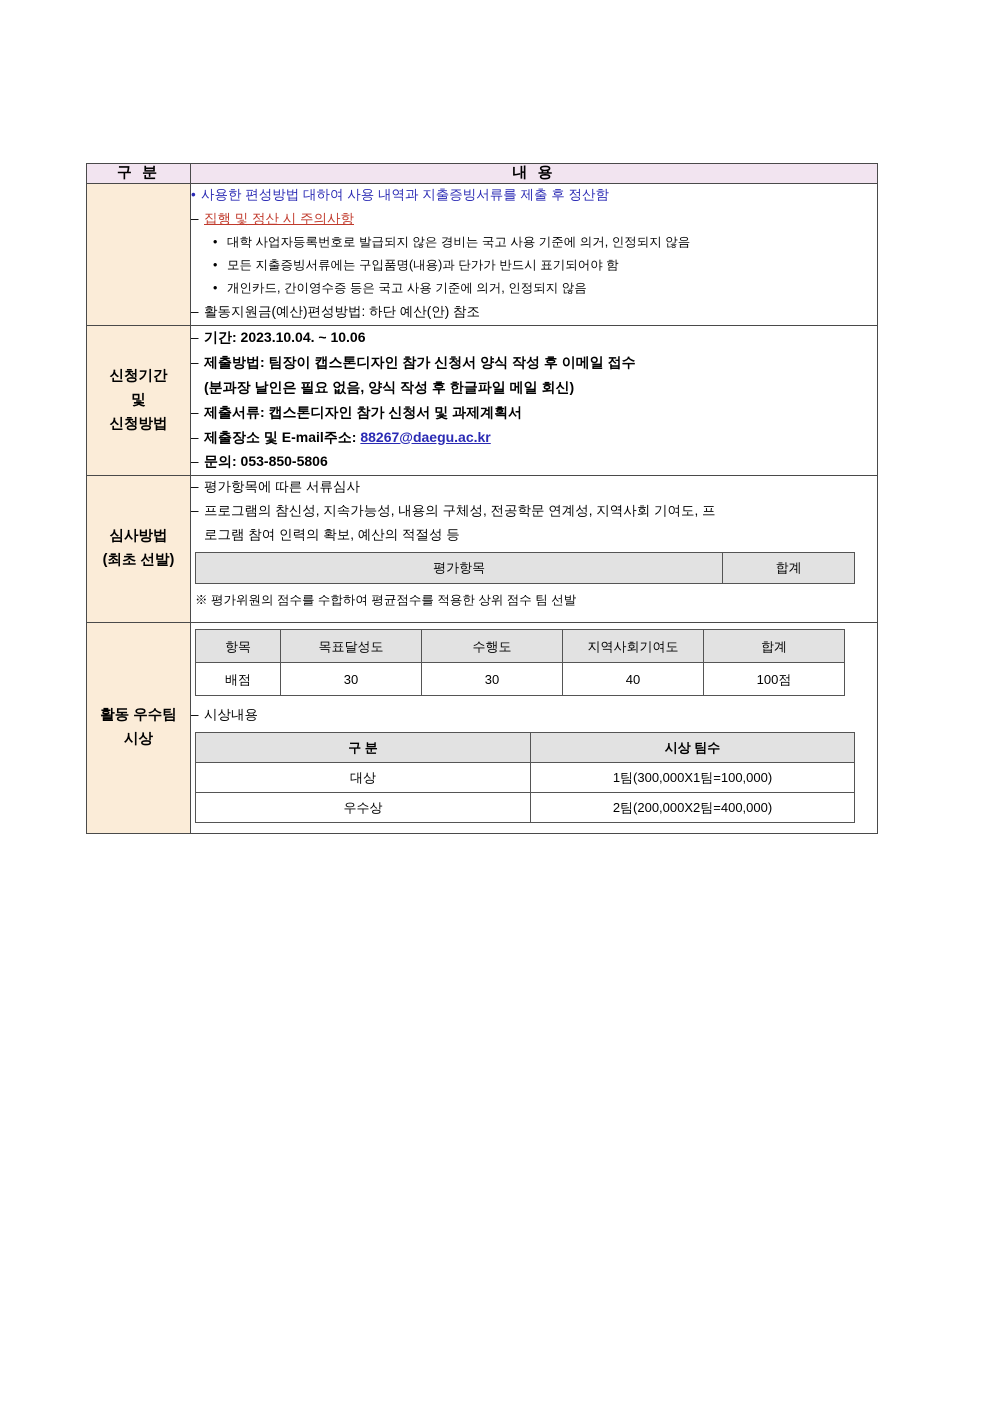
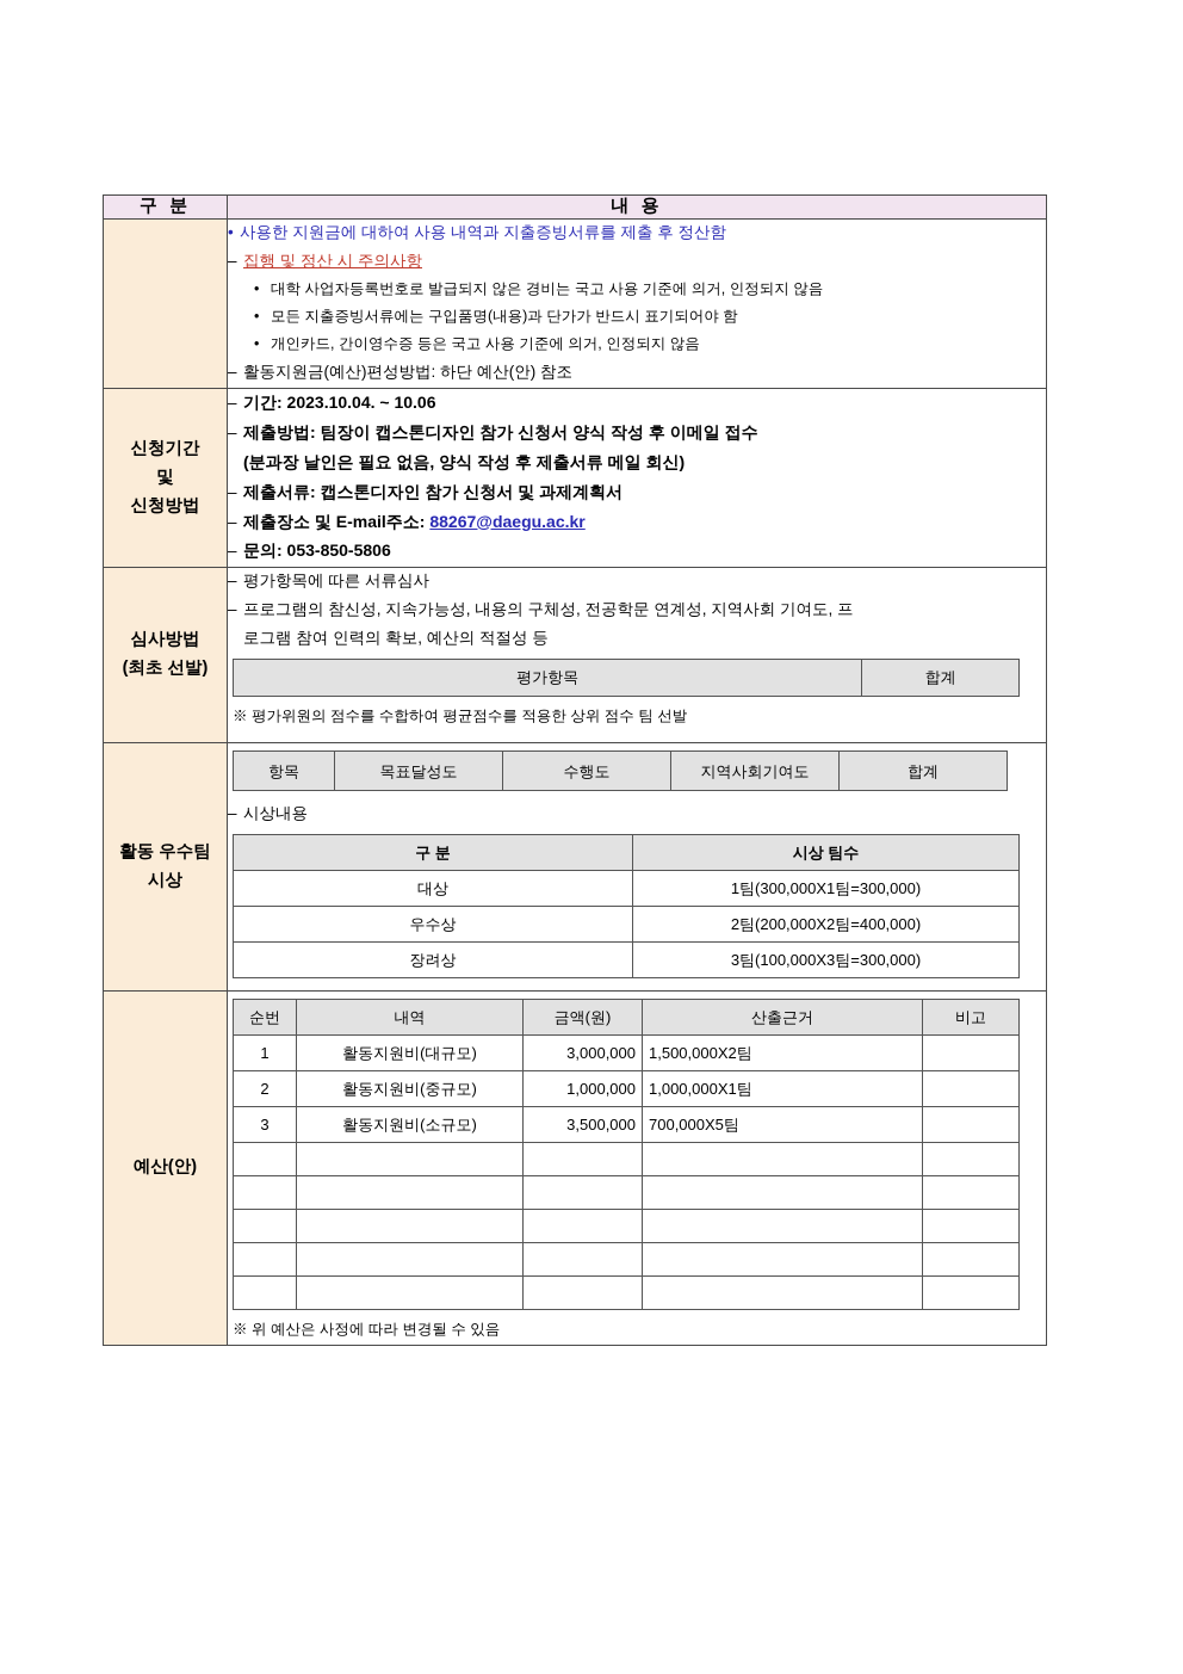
  구 분	내 용
- 	• 사용한 편성방법 대하여 사용 내역과 지출증빙서류를 제출 후 정산함 – 집행 및 정산 시 주의사항 • 대학 사업자등록번호로 발급되지 않은 경비는 국고 사용 기준에 의거, 인정되지 않음 • 모든 지출증빙서류에는 구입품명(내용)과 단가가 반드시 표기되어야 함 • 개인카드, 간이영수증 등은 국고 사용 기준에 의거, 인정되지 않음 – 활동지원금(예산)편성방법: 하단 예산(안) 참조
+ 	• 사용한 지원금에 대하여 사용 내역과 지출증빙서류를 제출 후 정산함 – 집행 및 정산 시 주의사항 • 대학 사업자등록번호로 발급되지 않은 경비는 국고 사용 기준에 의거, 인정되지 않음 • 모든 지출증빙서류에는 구입품명(내용)과 단가가 반드시 표기되어야 함 • 개인카드, 간이영수증 등은 국고 사용 기준에 의거, 인정되지 않음 – 활동지원금(예산)편성방법: 하단 예산(안) 참조
- 신청기간 및 신청방법	– 기간: 2023.10.04. ~ 10.06 – 제출방법: 팀장이 캡스톤디자인 참가 신청서 양식 작성 후 이메일 접수 (분과장 날인은 필요 없음, 양식 작성 후 한글파일 메일 회신) – 제출서류: 캡스톤디자인 참가 신청서 및 과제계획서 – 제출장소 및 E-mail주소: 88267@daegu.ac.kr – 문의: 053-850-5806
+ 신청기간 및 신청방법	– 기간: 2023.10.04. ~ 10.06 – 제출방법: 팀장이 캡스톤디자인 참가 신청서 양식 작성 후 이메일 접수 (분과장 날인은 필요 없음, 양식 작성 후 제출서류 메일 회신) – 제출서류: 캡스톤디자인 참가 신청서 및 과제계획서 – 제출장소 및 E-mail주소: 88267@daegu.ac.kr – 문의: 053-850-5806
  심사방법 (최초 선발)	– 평가항목에 따른 서류심사 – 프로그램의 참신성, 지속가능성, 내용의 구체성, 전공학문 연계성, 지역사회 기여도, 프 로그램 참여 인력의 확보, 예산의 적절성 등
  평가항목	합계
  	※ 평가위원의 점수를 수합하여 평균점수를 적용한 상위 점수 팀 선발
  활동 우수팀 시상
  항목	목표달성도	수행도	지역사회기여도	합계
- 배점	30	30	40	100점
  	– 시상내용
  구 분	시상 팀수
- 대상	1팀(300,000X1팀=100,000)
+ 대상	1팀(300,000X1팀=300,000)
  우수상	2팀(200,000X2팀=400,000)
+ 장려상	3팀(100,000X3팀=300,000)
+ 예산(안)
+ 순번	내역	금액(원)	산출근거	비고
+ 1	활동지원비(대규모)	3,000,000	1,500,000X2팀
+ 2	활동지원비(중규모)	1,000,000	1,000,000X1팀
+ 3	활동지원비(소규모)	3,500,000	700,000X5팀
+ 	※ 위 예산은 사정에 따라 변경될 수 있음
